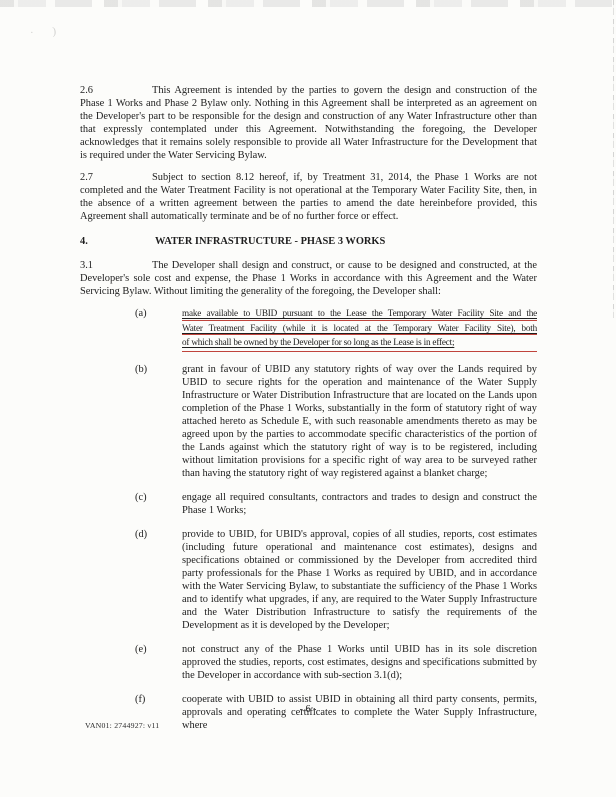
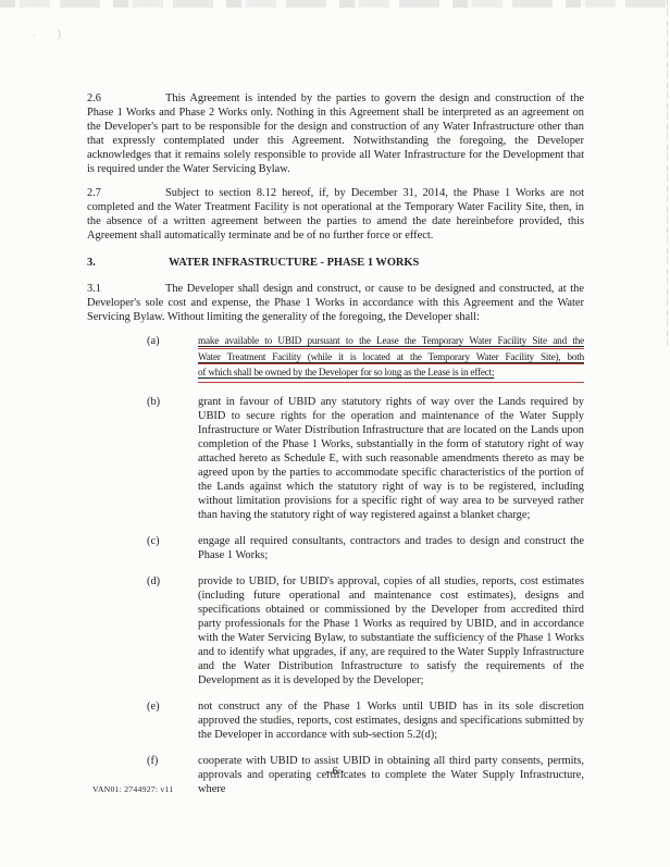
  2.6
- This Agreement is intended by the parties to govern the design and construction of the Phase 1 Works and Phase 2 Bylaw only. Nothing in this Agreement shall be interpreted as an agreement on the Developer's part to be responsible for the design and construction of any Water Infrastructure other than that expressly contemplated under this Agreement. Notwithstanding the foregoing, the Developer acknowledges that it remains solely responsible to provide all Water Infrastructure for the Development that is required under the Water Servicing Bylaw.
+ This Agreement is intended by the parties to govern the design and construction of the Phase 1 Works and Phase 2 Works only. Nothing in this Agreement shall be interpreted as an agreement on the Developer's part to be responsible for the design and construction of any Water Infrastructure other than that expressly contemplated under this Agreement. Notwithstanding the foregoing, the Developer acknowledges that it remains solely responsible to provide all Water Infrastructure for the Development that is required under the Water Servicing Bylaw.
  2.7
- Subject to section 8.12 hereof, if, by Treatment 31, 2014, the Phase 1 Works are not completed and the Water Treatment Facility is not operational at the Temporary Water Facility Site, then, in the absence of a written agreement between the parties to amend the date hereinbefore provided, this Agreement shall automatically terminate and be of no further force or effect.
+ Subject to section 8.12 hereof, if, by December 31, 2014, the Phase 1 Works are not completed and the Water Treatment Facility is not operational at the Temporary Water Facility Site, then, in the absence of a written agreement between the parties to amend the date hereinbefore provided, this Agreement shall automatically terminate and be of no further force or effect.
- 4.
+ 3.
- WATER INFRASTRUCTURE - PHASE 3 WORKS
+ WATER INFRASTRUCTURE - PHASE 1 WORKS
  3.1
  The Developer shall design and construct, or cause to be designed and constructed, at the Developer's sole cost and expense, the Phase 1 Works in accordance with this Agreement and the Water Servicing Bylaw. Without limiting the generality of the foregoing, the Developer shall:
  (a)
  make available to UBID pursuant to the Lease the Temporary Water Facility Site and the
  Water Treatment Facility (while it is located at the Temporary Water Facility Site), both
  of which shall be owned by the Developer for so long as the Lease is in effect;
  (b)
  grant in favour of UBID any statutory rights of way over the Lands required by UBID to secure rights for the operation and maintenance of the Water Supply Infrastructure or Water Distribution Infrastructure that are located on the Lands upon completion of the Phase 1 Works, substantially in the form of statutory right of way attached hereto as Schedule E, with such reasonable amendments thereto as may be agreed upon by the parties to accommodate specific characteristics of the portion of the Lands against which the statutory right of way is to be registered, including without limitation provisions for a specific right of way area to be surveyed rather than having the statutory right of way registered against a blanket charge;
  (c)
  engage all required consultants, contractors and trades to design and construct the Phase 1 Works;
  (d)
  provide to UBID, for UBID's approval, copies of all studies, reports, cost estimates (including future operational and maintenance cost estimates), designs and specifications obtained or commissioned by the Developer from accredited third party professionals for the Phase 1 Works as required by UBID, and in accordance with the Water Servicing Bylaw, to substantiate the sufficiency of the Phase 1 Works and to identify what upgrades, if any, are required to the Water Supply Infrastructure and the Water Distribution Infrastructure to satisfy the requirements of the Development as it is developed by the Developer;
  (e)
- not construct any of the Phase 1 Works until UBID has in its sole discretion approved the studies, reports, cost estimates, designs and specifications submitted by the Developer in accordance with sub-section 3.1(d);
+ not construct any of the Phase 1 Works until UBID has in its sole discretion approved the studies, reports, cost estimates, designs and specifications submitted by the Developer in accordance with sub-section 5.2(d);
  (f)
  cooperate with UBID to assist UBID in obtaining all third party consents, permits, approvals and operating certificates to complete the Water Supply Infrastructure, where
  - 6 -
  VAN01: 2744927: v11
